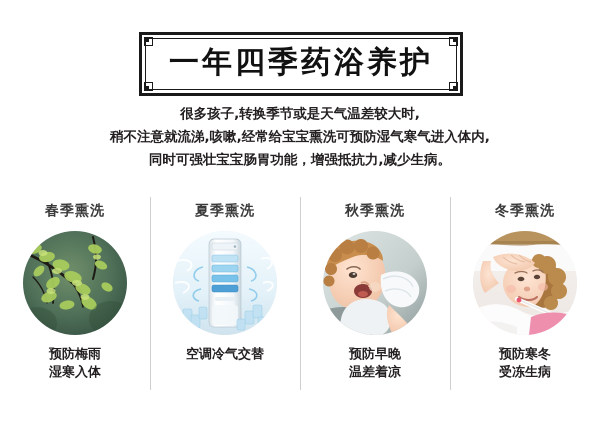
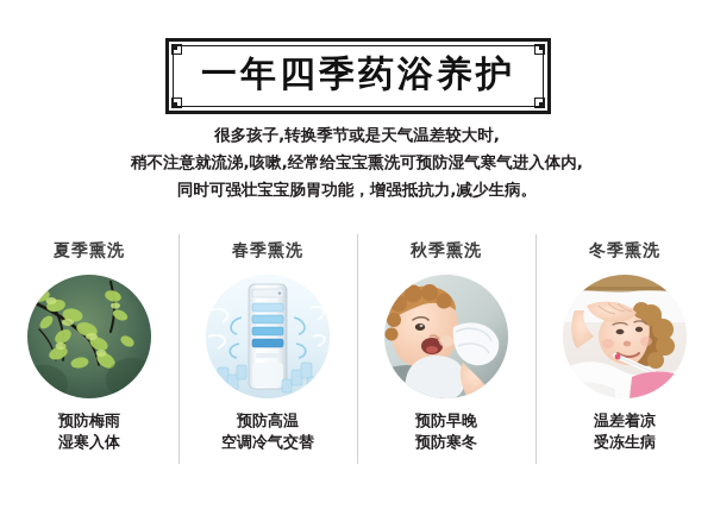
  一年四季药浴养护
  很多孩子,转换季节或是天气温差较大时,
  稍不注意就流涕,咳嗽,经常给宝宝熏洗可预防湿气寒气进入体内,
  同时可强壮宝宝肠胃功能，增强抵抗力,减少生病。
- 春季熏洗
+ 夏季熏洗
  预防梅雨
  湿寒入体
- 夏季熏洗
+ 春季熏洗
+ 预防高温
  空调冷气交替
  秋季熏洗
  预防早晚
- 温差着凉
+ 预防寒冬
  冬季熏洗
- 预防寒冬
+ 温差着凉
  受冻生病
